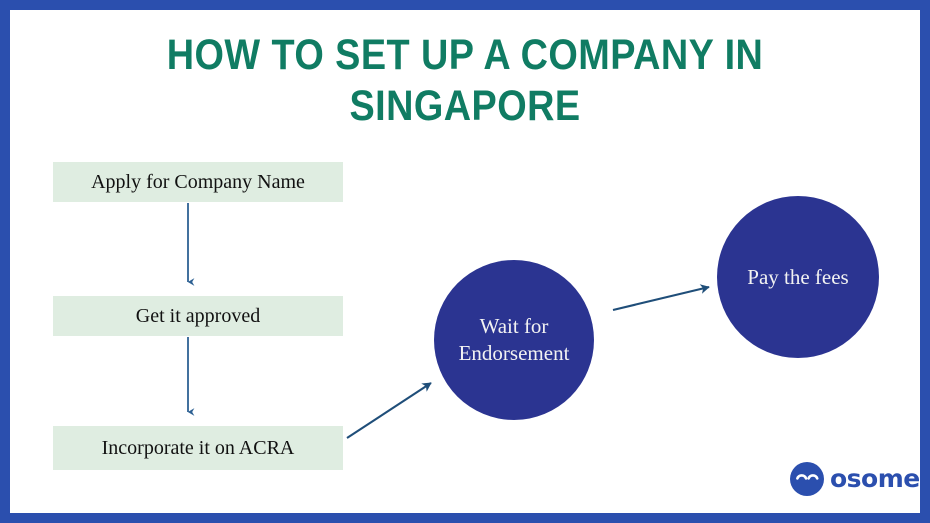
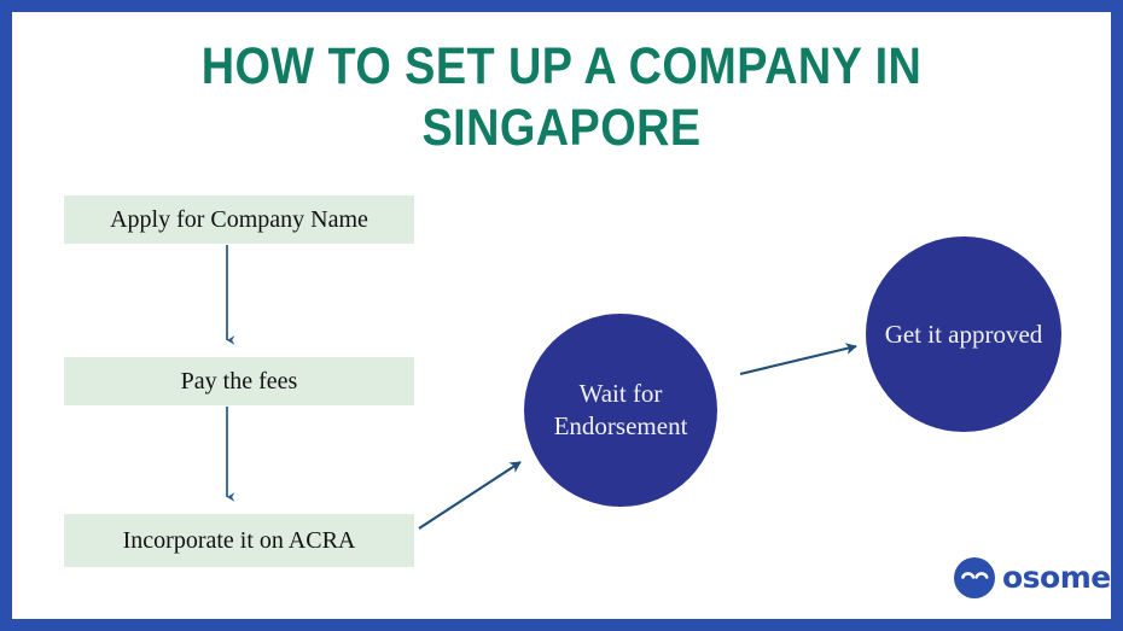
  HOW TO SET UP A COMPANY IN
  SINGAPORE
  Apply for Company Name
- Get it approved
+ Pay the fees
  Incorporate it on ACRA
  Wait for Endorsement
- Pay the fees
+ Get it approved
  osome
